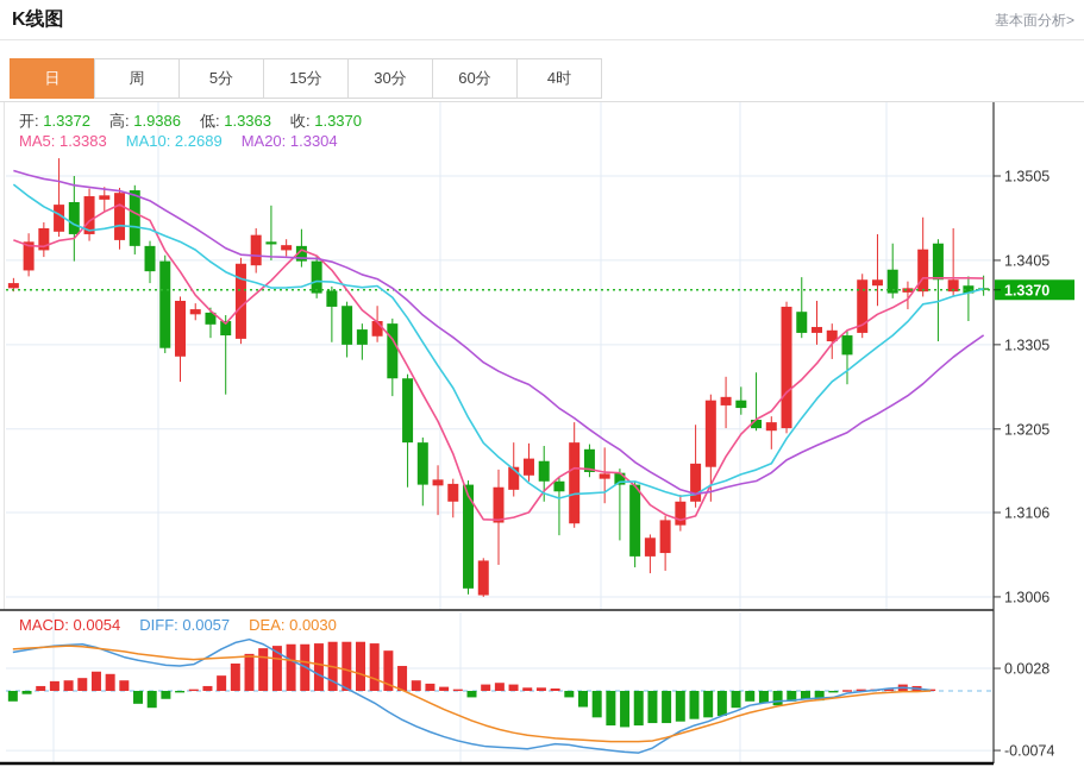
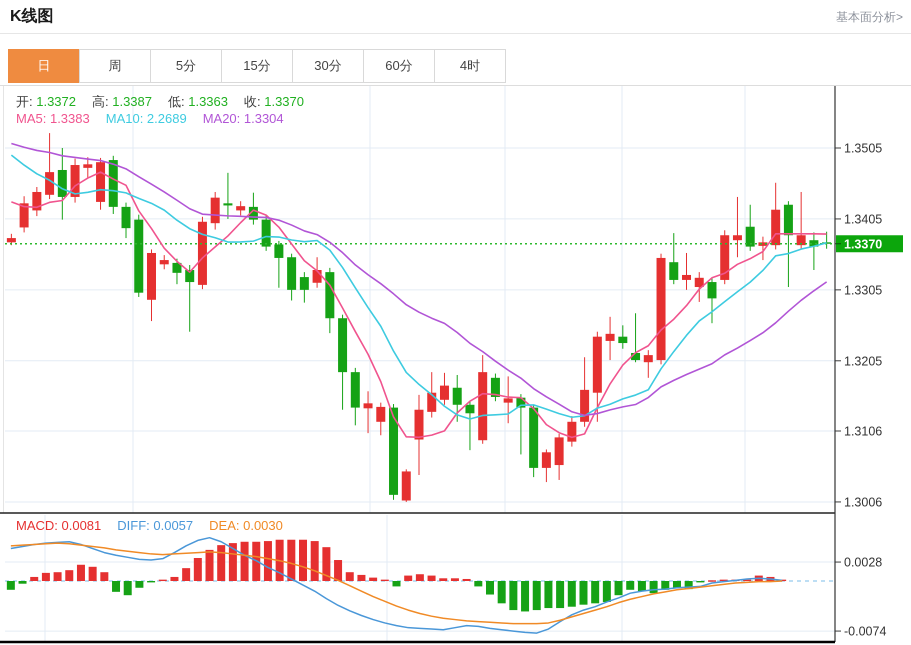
  K线图
  基本面分析>
  日
  周
  5分
  15分
  30分
  60分
  4时
- 开: 1.3372 高: 1.9386 低: 1.3363 收: 1.3370
+ 开: 1.3372 高: 1.3387 低: 1.3363 收: 1.3370
  MA5: 1.3383 MA10: 2.2689 MA20: 1.3304
- MACD: 0.0054 DIFF: 0.0057 DEA: 0.0030
+ MACD: 0.0081 DIFF: 0.0057 DEA: 0.0030
  1.3505
  1.3405
  1.3305
  1.3205
  1.3106
  1.3006
  1.3370
  0.0028
  -0.0074
